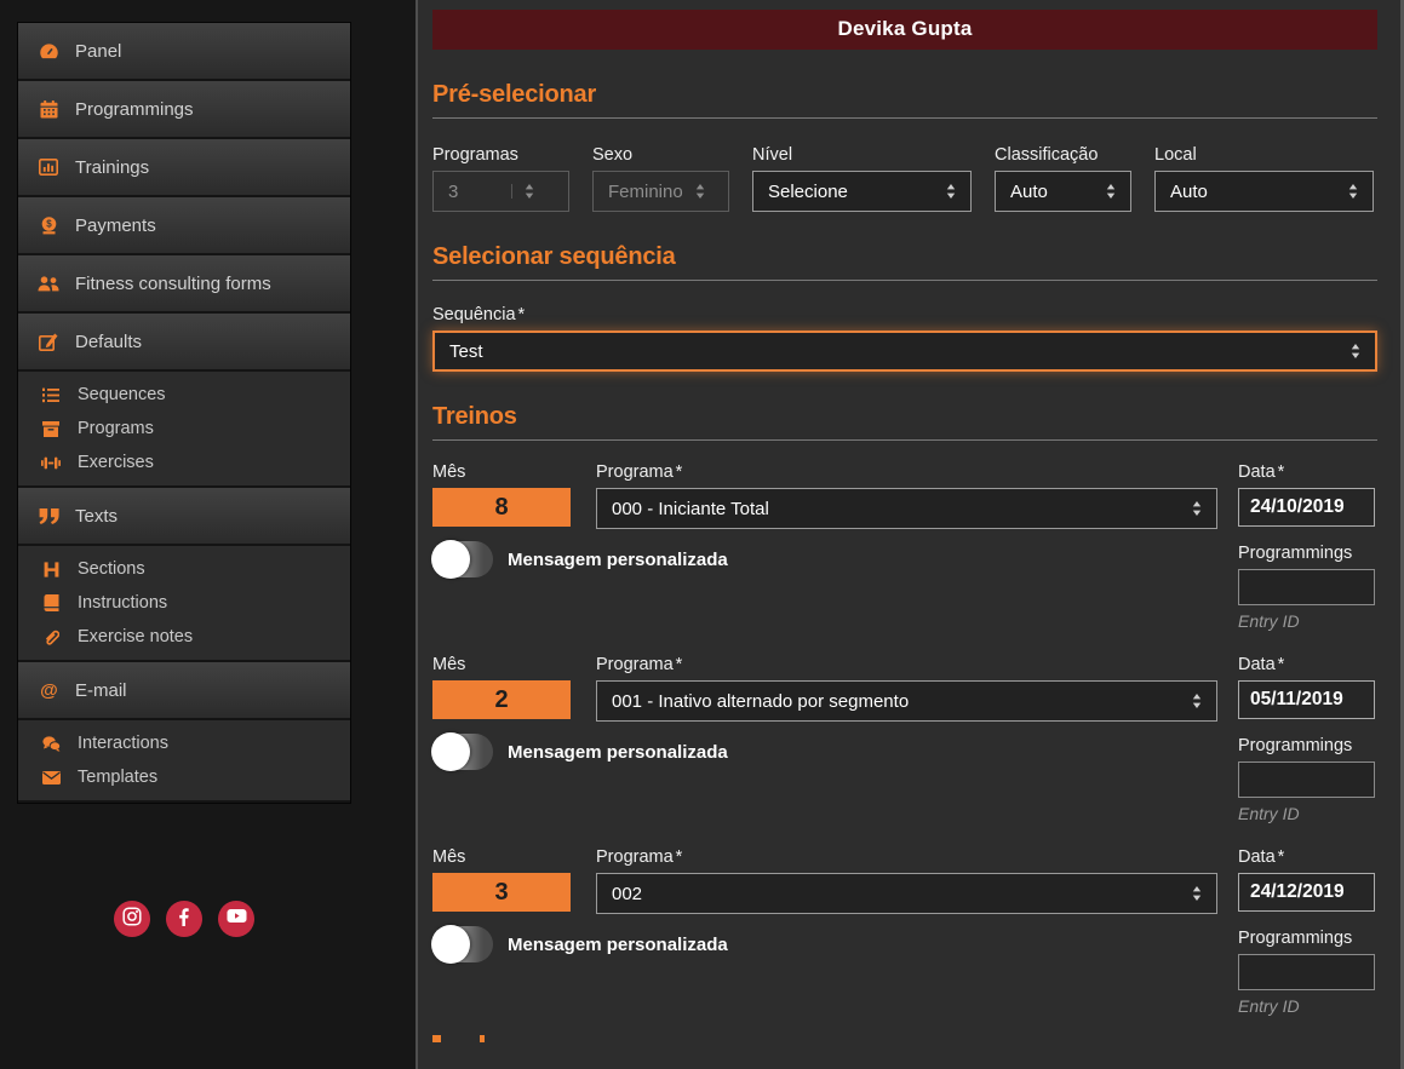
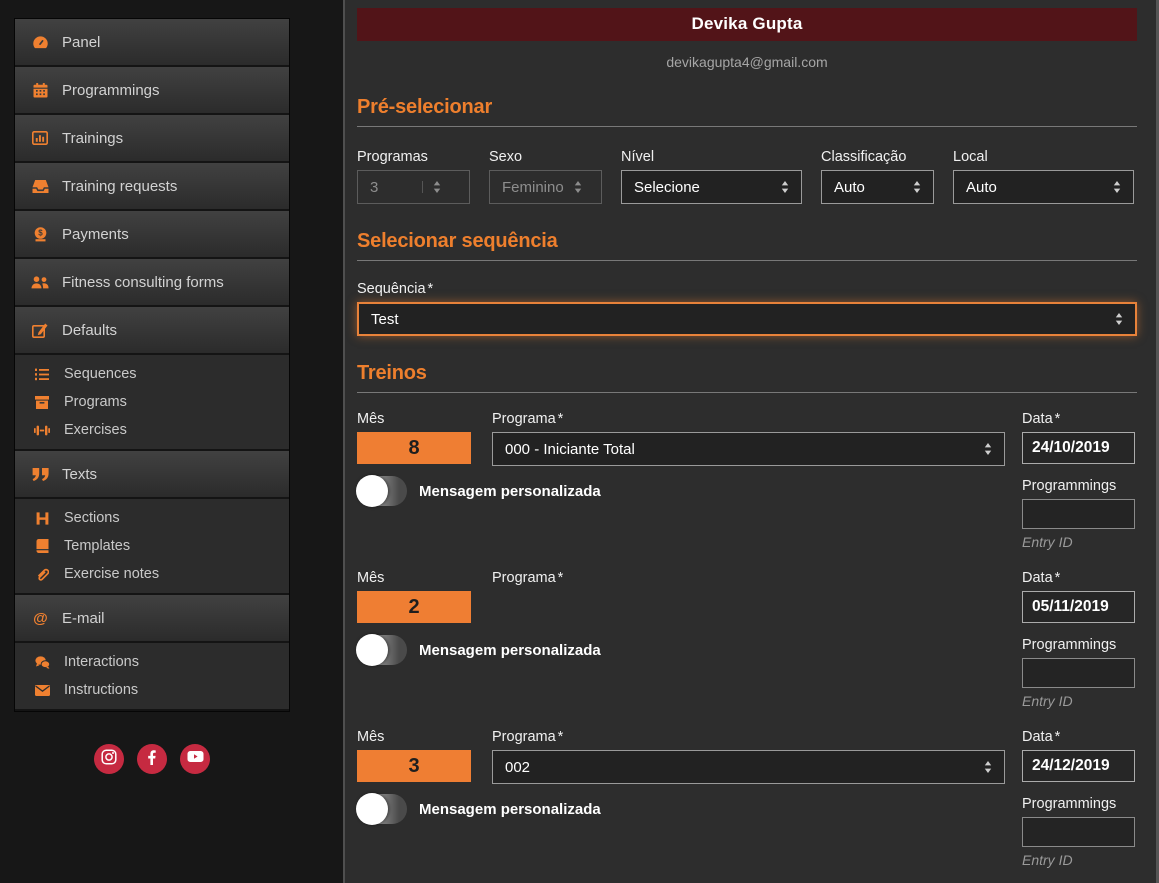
  Panel
  Programmings
  Trainings
+ Training requests
  $
  Payments
  Fitness consulting forms
  Defaults
  Sequences
  Programs
  Exercises
  Texts
  Sections
- Instructions
+ Templates
  Exercise notes
  @
  E-mail
  Interactions
- Templates
+ Instructions
  Devika Gupta
+ devikagupta4@gmail.com
  Pré-selecionar
  Programas
  3
  Sexo
  Feminino
  Nível
  Selecione
  Classificação
  Auto
  Local
  Auto
  Selecionar sequência
  Sequência *
  Test
  Treinos
  Mês
  8
  Mensagem personalizada
  Programa *
  000 - Iniciante Total
  Data *
  24/10/2019
  Programmings
  Entry ID
  Mês
  2
  Mensagem personalizada
  Programa *
- 001 - Inativo alternado por segmento
  Data *
  05/11/2019
  Programmings
  Entry ID
  Mês
  3
  Mensagem personalizada
  Programa *
  002
  Data *
  24/12/2019
  Programmings
  Entry ID
